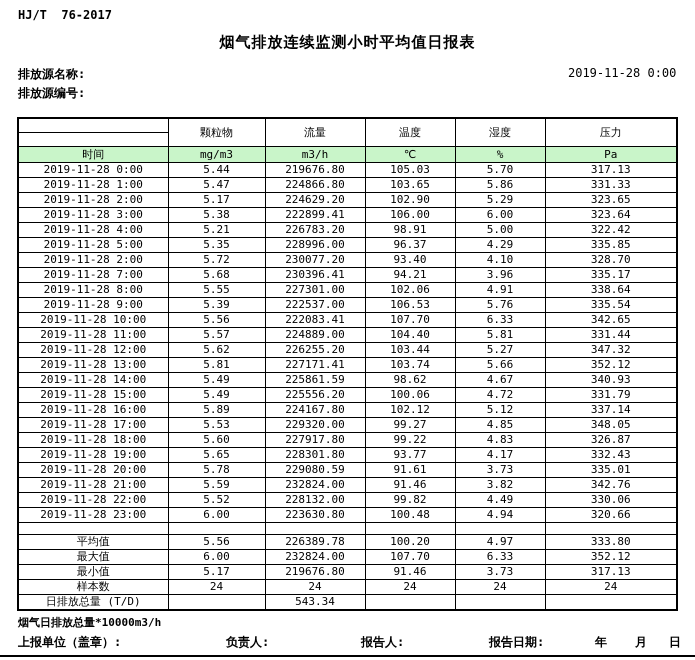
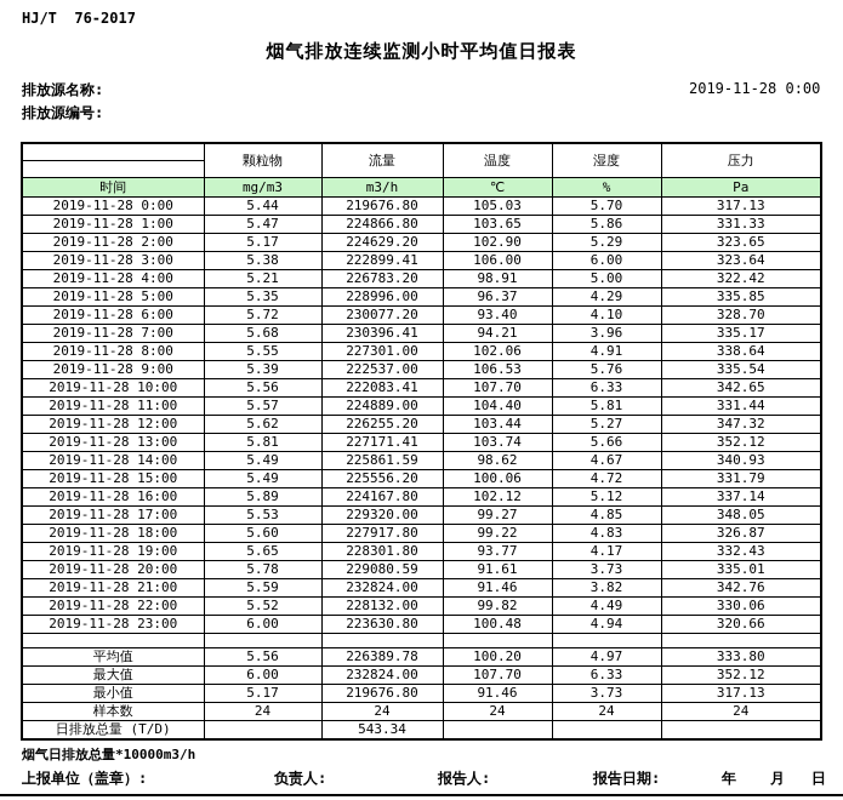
  HJ/T 76-2017
  烟气排放连续监测小时平均值日报表
  排放源名称:
  2019-11-28 0:00
  排放源编号:
  	颗粒物	流量	温度	湿度	压力
  时间	mg/m3	m3/h	℃	%	Pa
  2019-11-28 0:00	5.44	219676.80	105.03	5.70	317.13
  2019-11-28 1:00	5.47	224866.80	103.65	5.86	331.33
  2019-11-28 2:00	5.17	224629.20	102.90	5.29	323.65
  2019-11-28 3:00	5.38	222899.41	106.00	6.00	323.64
  2019-11-28 4:00	5.21	226783.20	98.91	5.00	322.42
  2019-11-28 5:00	5.35	228996.00	96.37	4.29	335.85
- 2019-11-28 2:00	5.72	230077.20	93.40	4.10	328.70
+ 2019-11-28 6:00	5.72	230077.20	93.40	4.10	328.70
  2019-11-28 7:00	5.68	230396.41	94.21	3.96	335.17
  2019-11-28 8:00	5.55	227301.00	102.06	4.91	338.64
  2019-11-28 9:00	5.39	222537.00	106.53	5.76	335.54
  2019-11-28 10:00	5.56	222083.41	107.70	6.33	342.65
  2019-11-28 11:00	5.57	224889.00	104.40	5.81	331.44
  2019-11-28 12:00	5.62	226255.20	103.44	5.27	347.32
  2019-11-28 13:00	5.81	227171.41	103.74	5.66	352.12
  2019-11-28 14:00	5.49	225861.59	98.62	4.67	340.93
  2019-11-28 15:00	5.49	225556.20	100.06	4.72	331.79
  2019-11-28 16:00	5.89	224167.80	102.12	5.12	337.14
  2019-11-28 17:00	5.53	229320.00	99.27	4.85	348.05
  2019-11-28 18:00	5.60	227917.80	99.22	4.83	326.87
  2019-11-28 19:00	5.65	228301.80	93.77	4.17	332.43
  2019-11-28 20:00	5.78	229080.59	91.61	3.73	335.01
  2019-11-28 21:00	5.59	232824.00	91.46	3.82	342.76
  2019-11-28 22:00	5.52	228132.00	99.82	4.49	330.06
  2019-11-28 23:00	6.00	223630.80	100.48	4.94	320.66
  平均值	5.56	226389.78	100.20	4.97	333.80
  最大值	6.00	232824.00	107.70	6.33	352.12
  最小值	5.17	219676.80	91.46	3.73	317.13
  样本数	24	24	24	24	24
  日排放总量 (T/D)		543.34
  烟气日排放总量*10000m3/h
  上报单位（盖章）:
  负责人:
  报告人:
  报告日期:
  年
  月
  日
